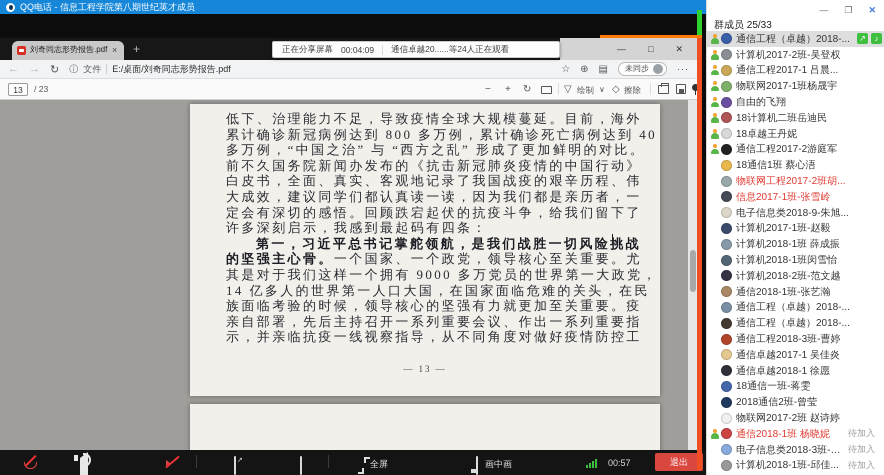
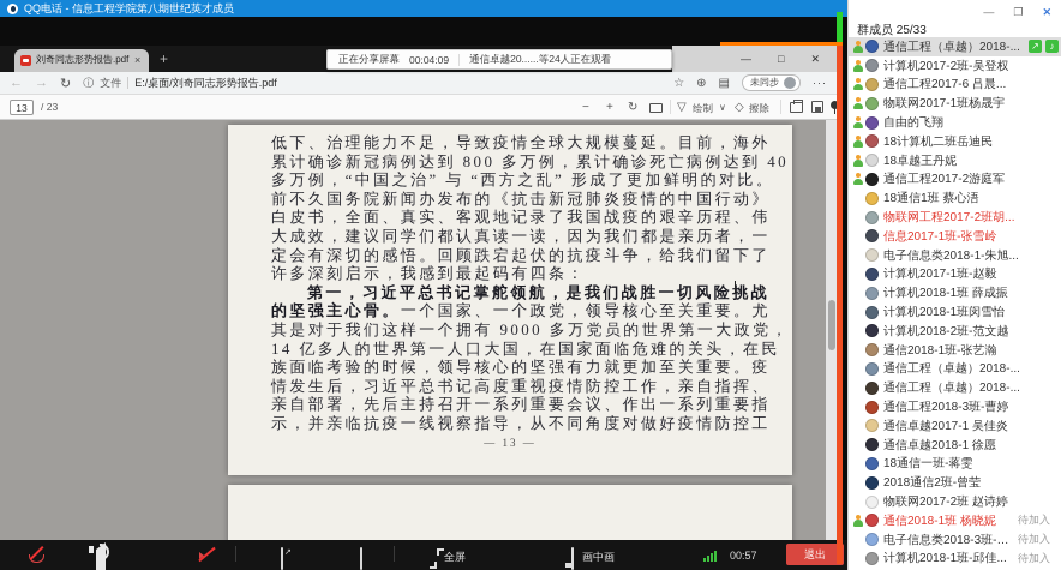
  QQ电话 - 信息工程学院第八期世纪英才成员
  刘奇同志形势报告.pdf
  ×
  +
  —
  □
  ✕
  正在分享屏幕
  00:04:09
  通信卓越20......等24人正在观看
  ←
  →
  ↻
  ⓘ
  文件
  E:/桌面/刘奇同志形势报告.pdf
  ☆
  ⊕
  ▤
  未同步
  ···
  13
  / 23
  −
  +
  ↻
  ▽
  绘制
  ∨
  ◇
  擦除
  低下、治理能力不足，导致疫情全球大规模蔓延。目前，海外
  累计确诊新冠病例达到 800 多万例，累计确诊死亡病例达到 40
  多万例，“中国之治” 与 “西方之乱” 形成了更加鲜明的对比。
  前不久国务院新闻办发布的《抗击新冠肺炎疫情的中国行动》
  白皮书，全面、真实、客观地记录了我国战疫的艰辛历程、伟
  大成效，建议同学们都认真读一读，因为我们都是亲历者，一
  定会有深切的感悟。回顾跌宕起伏的抗疫斗争，给我们留下了
  许多深刻启示，我感到最起码有四条：
  第一，习近平总书记掌舵领航，是我们战胜一切风险挑战
  的坚强主心骨。一个国家、一个政党，领导核心至关重要。尤
  其是对于我们这样一个拥有 9000 多万党员的世界第一大政党，
  14 亿多人的世界第一人口大国，在国家面临危难的关头，在民
  族面临考验的时候，领导核心的坚强有力就更加至关重要。疫
+ 情发生后，习近平总书记高度重视疫情防控工作，亲自指挥、
  亲自部署，先后主持召开一系列重要会议、作出一系列重要指
  示，并亲临抗疫一线视察指导，从不同角度对做好疫情防控工
  — 13 —
  全屏
  画中画
  00:57
  退出
  —
  ❐
  ✕
  群成员 25/33
  通信工程（卓越）2018-...
  ↗
  ♪
  计算机2017-2班-吴登权
- 通信工程2017-1 吕晨...
+ 通信工程2017-6 吕晨...
  物联网2017-1班杨晟宇
  自由的飞翔
  18计算机二班岳迪民
  18卓越王丹妮
  通信工程2017-2游庭军
  18通信1班 蔡心浯
  物联网工程2017-2班胡...
  信息2017-1班-张雪岭
- 电子信息类2018-9-朱旭...
+ 电子信息类2018-1-朱旭...
  计算机2017-1班-赵毅
  计算机2018-1班 薛成振
  计算机2018-1班闵雪怡
  计算机2018-2班-范文越
  通信2018-1班-张艺瀚
  通信工程（卓越）2018-...
  通信工程（卓越）2018-...
  通信工程2018-3班-曹婷
  通信卓越2017-1 吴佳炎
  通信卓越2018-1 徐愿
  18通信一班-蒋雯
  2018通信2班-曾莹
  物联网2017-2班 赵诗婷
  通信2018-1班 杨晓妮
  待加入
  电子信息类2018-3班-肖...
  待加入
  计算机2018-1班-邱佳...
  待加入
